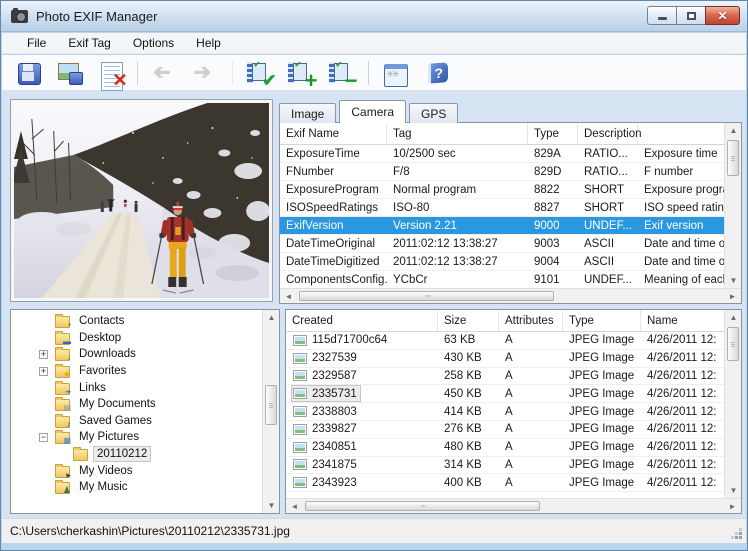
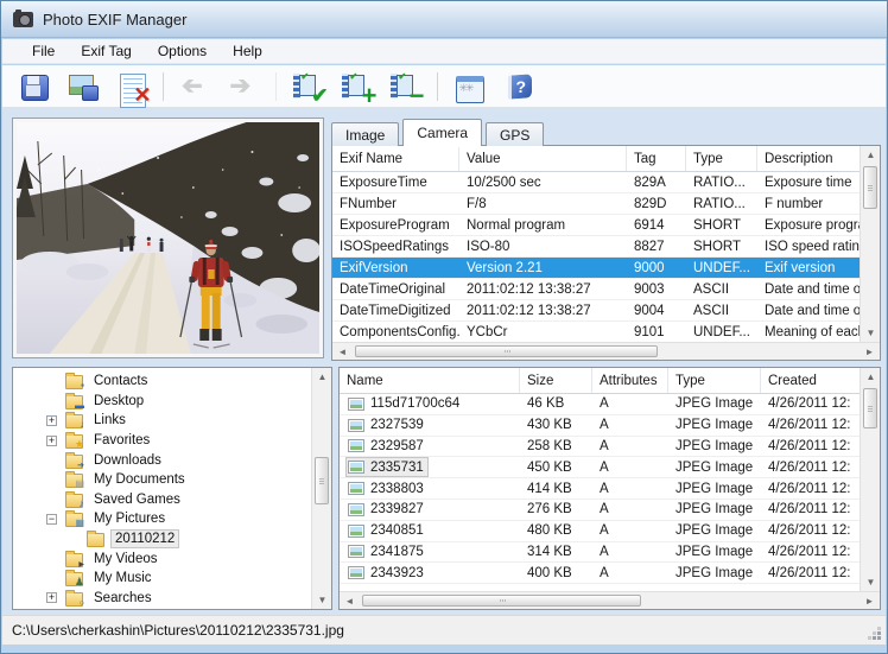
  Photo EXIF Manager
- ✕
  File
  Exif Tag
  Options
  Help
  Image
  Camera
  GPS
  Exif Name
+ Value
  Tag
  Type
  Description
  ExposureTime
  10/2500 sec
  829A
  RATIO...
  Exposure time
  FNumber
  F/8
  829D
  RATIO...
  F number
  ExposureProgram
  Normal program
- 8822
+ 6914
  SHORT
  Exposure progr
  ISOSpeedRatings
  ISO-80
  8827
  SHORT
  ISO speed ratin
  ExifVersion
  Version 2.21
  9000
  UNDEF...
  Exif version
  DateTimeOriginal
  2011:02:12 13:38:27
  9003
  ASCII
  Date and time o
  DateTimeDigitized
  2011:02:12 13:38:27
  9004
  ASCII
  Date and time o
  ComponentsConfig.
  YCbCr
  9101
  UNDEF...
  Meaning of eac
  ▲
  ▼
  ◄
  ►
  Contacts
  Desktop
- Downloads
+ Links
  Favorites
- Links
+ Downloads
  My Documents
  Saved Games
  My Pictures
  20110212
  My Videos
  My Music
+ Searches
  ▲
  ▼
- Created
+ Name
  Size
  Attributes
  Type
- Name
+ Created
  115d71700c64
- 63 KB
+ 46 KB
  A
  JPEG Image
  4/26/2011 12:
  2327539
  430 KB
  A
  JPEG Image
  4/26/2011 12:
  2329587
  258 KB
  A
  JPEG Image
  4/26/2011 12:
  2335731
  450 KB
  A
  JPEG Image
  4/26/2011 12:
  2338803
  414 KB
  A
  JPEG Image
  4/26/2011 12:
  2339827
  276 KB
  A
  JPEG Image
  4/26/2011 12:
  2340851
  480 KB
  A
  JPEG Image
  4/26/2011 12:
  2341875
  314 KB
  A
  JPEG Image
  4/26/2011 12:
  2343923
  400 KB
  A
  JPEG Image
  4/26/2011 12:
  ▲
  ▼
  ◄
  ►
  C:\Users\cherkashin\Pictures\20110212\2335731.jpg
